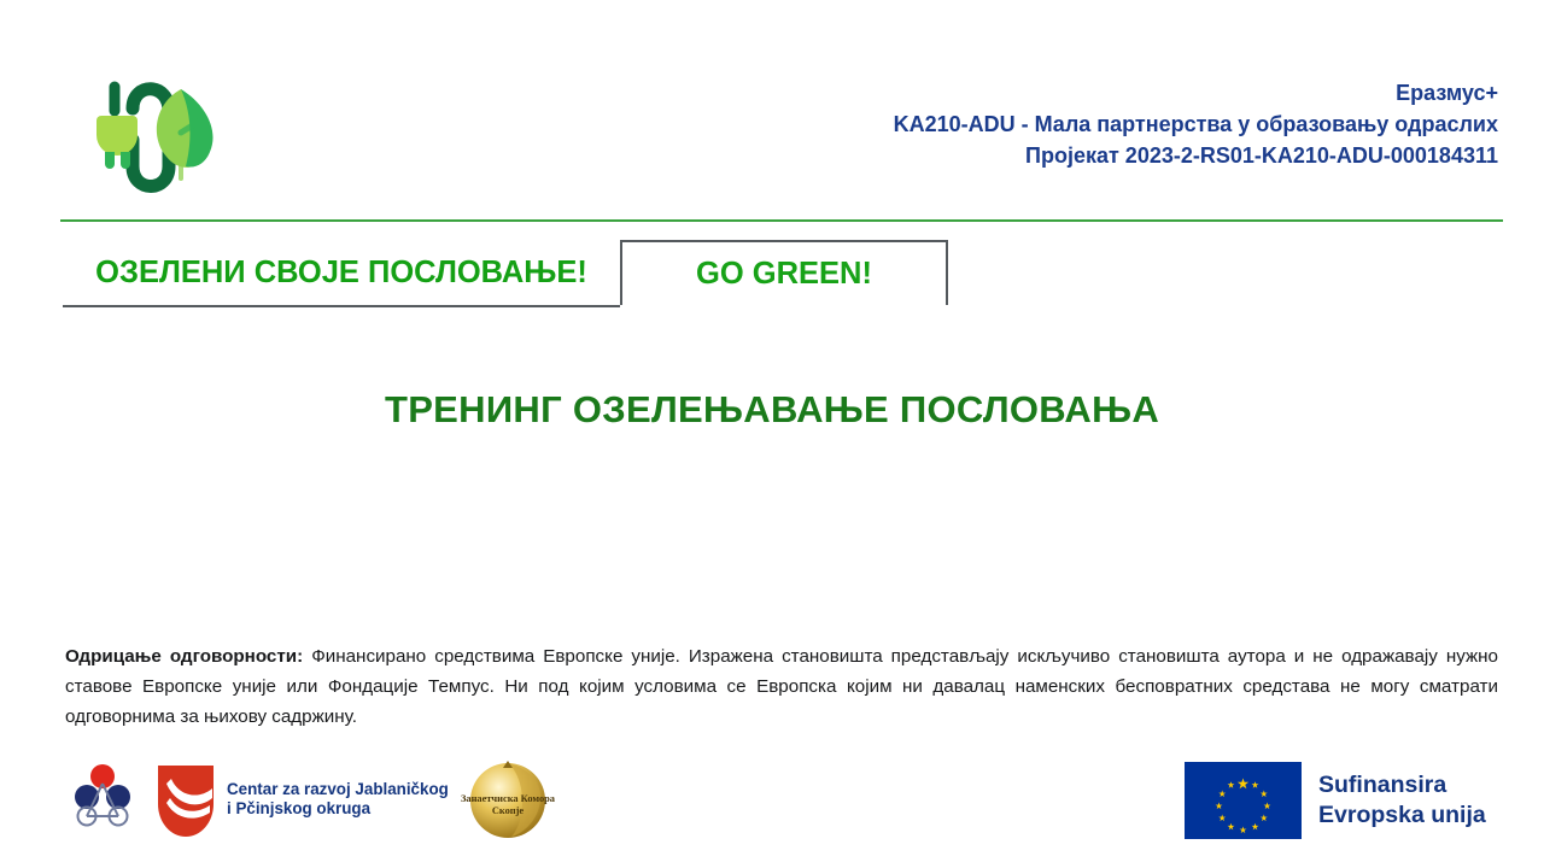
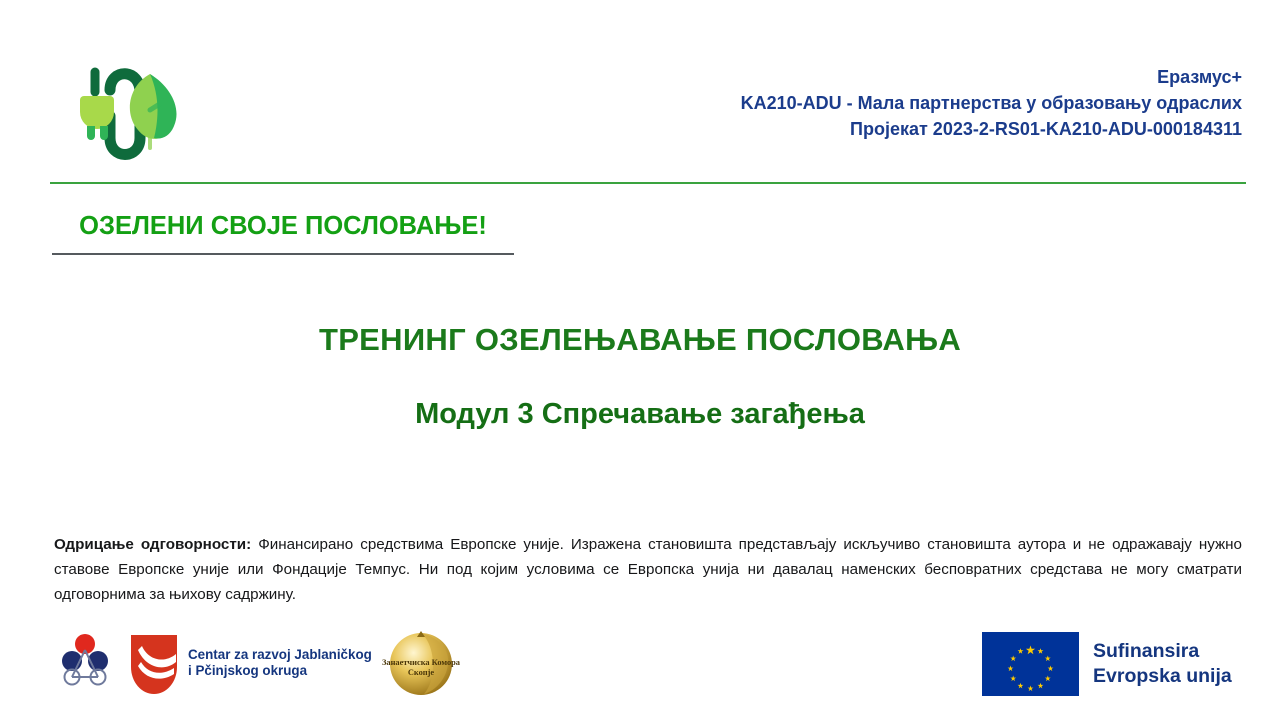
  Еразмус+
  KA210-ADU - Мала партнерства у образовању одраслих
  Пројекат 2023-2-RS01-KA210-ADU-000184311
  ОЗЕЛЕНИ СВОЈЕ ПОСЛОВАЊЕ!
- GO GREEN!
  ТРЕНИНГ ОЗЕЛЕЊАВАЊЕ ПОСЛОВАЊА
+ Модул 3 Спречавање загађења
- Одрицање одговорности: Финансирано средствима Европске уније. Изражена становишта представљају искључиво становишта аутора и не одражавају нужно ставове Европске уније или Фондације Темпус. Ни под којим условима се Европска којим ни давалац наменских бесповратних средстава не могу сматрати одговорнима за њихову садржину.
+ Одрицање одговорности: Финансирано средствима Европске уније. Изражена становишта представљају искључиво становишта аутора и не одражавају нужно ставове Европске уније или Фондације Темпус. Ни под којим условима се Европска унија ни давалац наменских бесповратних средстава не могу сматрати одговорнима за њихову садржину.
  Centar za razvoj Jablaničkog
  i Pčinjskog okruga
  Занаетчиска Комора
  Скопје
  Sufinansira
  Evropska unija
